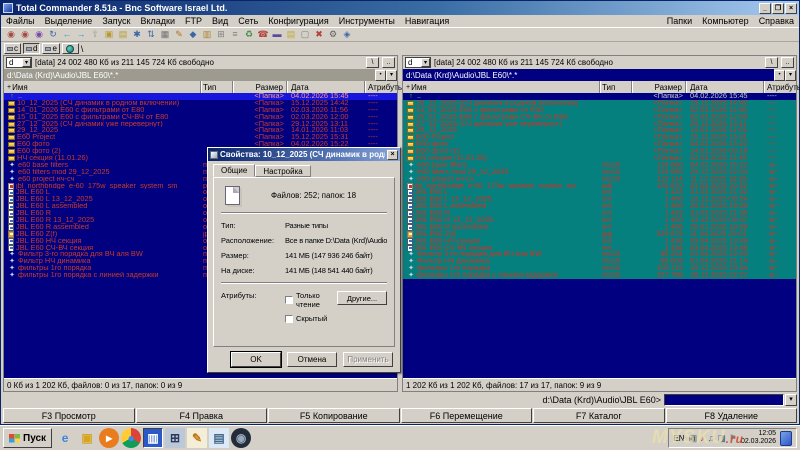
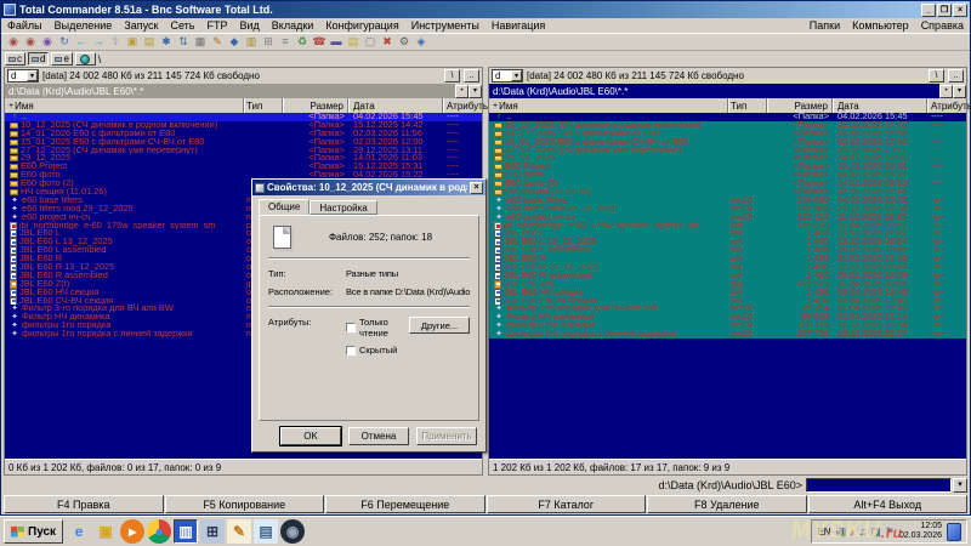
- Total Commander 8.51a - Bnc Software Israel Ltd.
+ Total Commander 8.51a - Bnc Software Total Ltd.
  Файлы
  Выделение
  Запуск
- Вкладки
+ Сеть
  FTP
  Вид
- Сеть
+ Вкладки
  Конфигурация
  Инструменты
  Навигация
  Папки
  Компьютер
  Справка
  ◉
  ◉
  ◉
  ↻
  ←
  →
  ⇧
  ▣
  ▤
  ✱
  ⇅
  ▦
  ✎
  ◆
  ▥
  ⊞
  ≡
  ♻
  ☎
  ▬
  ▤
  ▢
  ✖
  ⚙
  ◈
  c
  d
  e
  \
  d
  [data] 24 002 480 Кб из 211 145 724 Кб свободно
  d:\Data (Krd)\Audio\JBL E60\*.*
  Имя
  Тип
  Размер
  Дата
  Атрибуты
  ..
  <Папка>
  04.02.2026 15:45
  ----
  10_12_2025 (СЧ динамик в родном включении)
  <Папка>
  15.12.2025 14:42
  ----
  14_01_2026 E60 с фильтрами от E80
  <Папка>
  02.03.2026 11:56
  ----
  15_01_2025 E60 с фильтрами СЧ-ВЧ от E80
  <Папка>
  02.03.2026 12:00
  ----
  27_12_2025 (СЧ динамик уже перевернут)
  <Папка>
  29.12.2025 13:11
  ----
  29_12_2025
  <Папка>
  14.01.2026 11:03
  ----
  E60 Project
  <Папка>
  15.12.2025 15:31
  ----
  E60 фото
  <Папка>
  04.02.2026 15:22
  ----
  E60 фото (2)
  НЧ секция (11.01.26)
  e60 base filters
  e60 filters mod 29_12_2025
  e60 project нч-сч
  jbl_northbridge_e-60_175w_speaker_system_sm
  JBL E60 L
  JBL E60 L 13_12_2025
  JBL E60 L assembled
  JBL E60 R
  JBL E60 R 13_12_2025
  JBL E60 R assembled
  JBL E60 Z(f)
  JBL E60 НЧ секция
  JBL E60 СЧ-ВЧ секция
  Фильтр 3-го порядка для ВЧ аля BW
  Фильтр НЧ динамика
  фильтры 1го порядка
  фильтры 1го порядка с линией задержки
  0 Кб из 1 202 Кб, файлов: 0 из 17, папок: 0 из 9
  d
  [data] 24 002 480 Кб из 211 145 724 Кб свободно
  d:\Data (Krd)\Audio\JBL E60\*.*
  Имя
  Тип
  Размер
  Дата
  Атрибут
  ..
  <Папка>
  04.02.2026 15:45
  ----
  10_12_2025 (СЧ динамик в родном включении)
  <Папка>
  15.12.2025 14:42
  ----
  14_01_2026 E60 с фильтрами от E80
  <Папка>
  02.03.2026 11:56
  ----
  15_01_2025 E60 с фильтрами СЧ-ВЧ от E80
  <Папка>
  02.03.2026 12:00
  ----
  27_12_2025 (СЧ динамик уже перевернут)
  <Папка>
  29.12.2025 13:11
  ----
  29_12_2025
  <Папка>
  14.01.2026 11:03
  ----
  E60 Project
  <Папка>
  15.12.2025 15:31
  ----
  E60 фото
  <Папка>
  04.02.2026 15:22
  ----
  E60 фото (2)
  <Папка>
  14.01.2026 09:18
  ----
  НЧ секция (11.01.26)
  <Папка>
  02.03.2026 11:45
  ----
  e60 base filters
  ms10
  116 680
  04.02.2026 15:22
  -a--
  e60 filters mod 29_12_2025
  ms10
  119 965
  29.12.2025 22:34
  -a--
  e60 project нч-сч
  ms10
  122 114
  11.12.2025 18:35
  -a--
  jbl_northbridge_e-60_175w_speaker_system_sm
  pdf
  125 870
  01.04.2025 20:52
  -a--
  JBL E60 L
  ovl
  1 433
  31.03.2025 21:02
  -a--
  JBL E60 L 13_12_2025
  ovl
  1 460
  13.12.2025 09:54
  -a--
  JBL E60 L assembled
  ovl
  1 466
  26.01.2026 18:09
  -a--
  JBL E60 R
  ovl
  1 433
  31.03.2025 21:06
  -a--
  JBL E60 R 13_12_2025
  ovl
  1 460
  13.12.2025 09:47
  -a--
  JBL E60 R assembled
  ovl
  1 466
  26.01.2026 18:09
  -a--
  JBL E60 Z(f)
  jpg
  329 879
  11.04.2025 20:01
  -a--
  JBL E60 НЧ секция
  ovl
  1 436
  03.04.2025 13:49
  -a--
  JBL E60 СЧ-ВЧ секция
  ovl
  1 436
  03.04.2025 13:46
  -a--
  Фильтр 3-го порядка для ВЧ аля BW
  ms10
  96 254
  01.04.2025 22:43
  -a--
  Фильтр НЧ динамика
  ms10
  98 603
  01.04.2025 21:14
  -a--
  фильтры 1го порядка
  ms10
  103 115
  15.12.2025 23:34
  -a--
  фильтры 1го порядка с линией задержки
  ms10
  107 758
  18.12.2025 22:27
  -a--
  1 202 Кб из 1 202 Кб, файлов: 17 из 17, папок: 9 из 9
  d:\Data (Krd)\Audio\JBL E60>
- F3 Просмотр
  F4 Правка
  F5 Копирование
  F6 Перемещение
  F7 Каталог
  F8 Удаление
+ Alt+F4 Выход
  Свойства: 10_12_2025 (СЧ динамик в род
  Общие
  Настройка
  Файлов: 252; папок: 18
  Тип:
  Разные типы
  Расположение:
  Все в папке D:\Data (Krd)\Audio
- Размер:
- 141 МБ (147 936 246 байт)
- На диске:
- 141 МБ (148 541 440 байт)
  Атрибуты:
  Только чтение
  Скрытый
  Другие...
  OK
  Отмена
  Применить
  Пуск
  e
  ▣
  ▸
  ●
  ▥
  ⊞
  ✎
  ▤
  ◉
  EN
  ▣
  ♪
  ♫
  ◨
  ⚑
  MYSKU.ru
